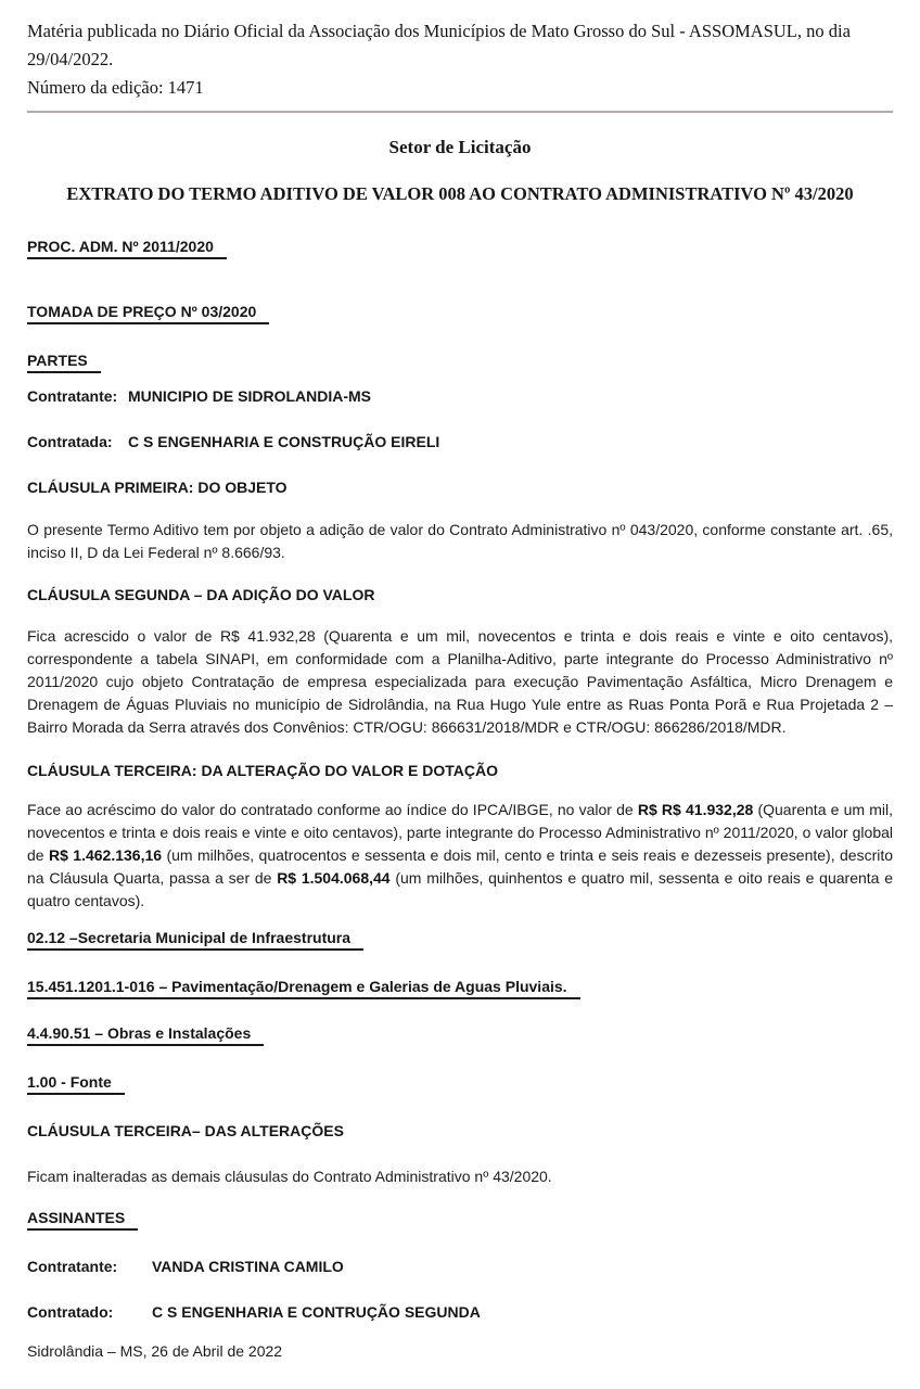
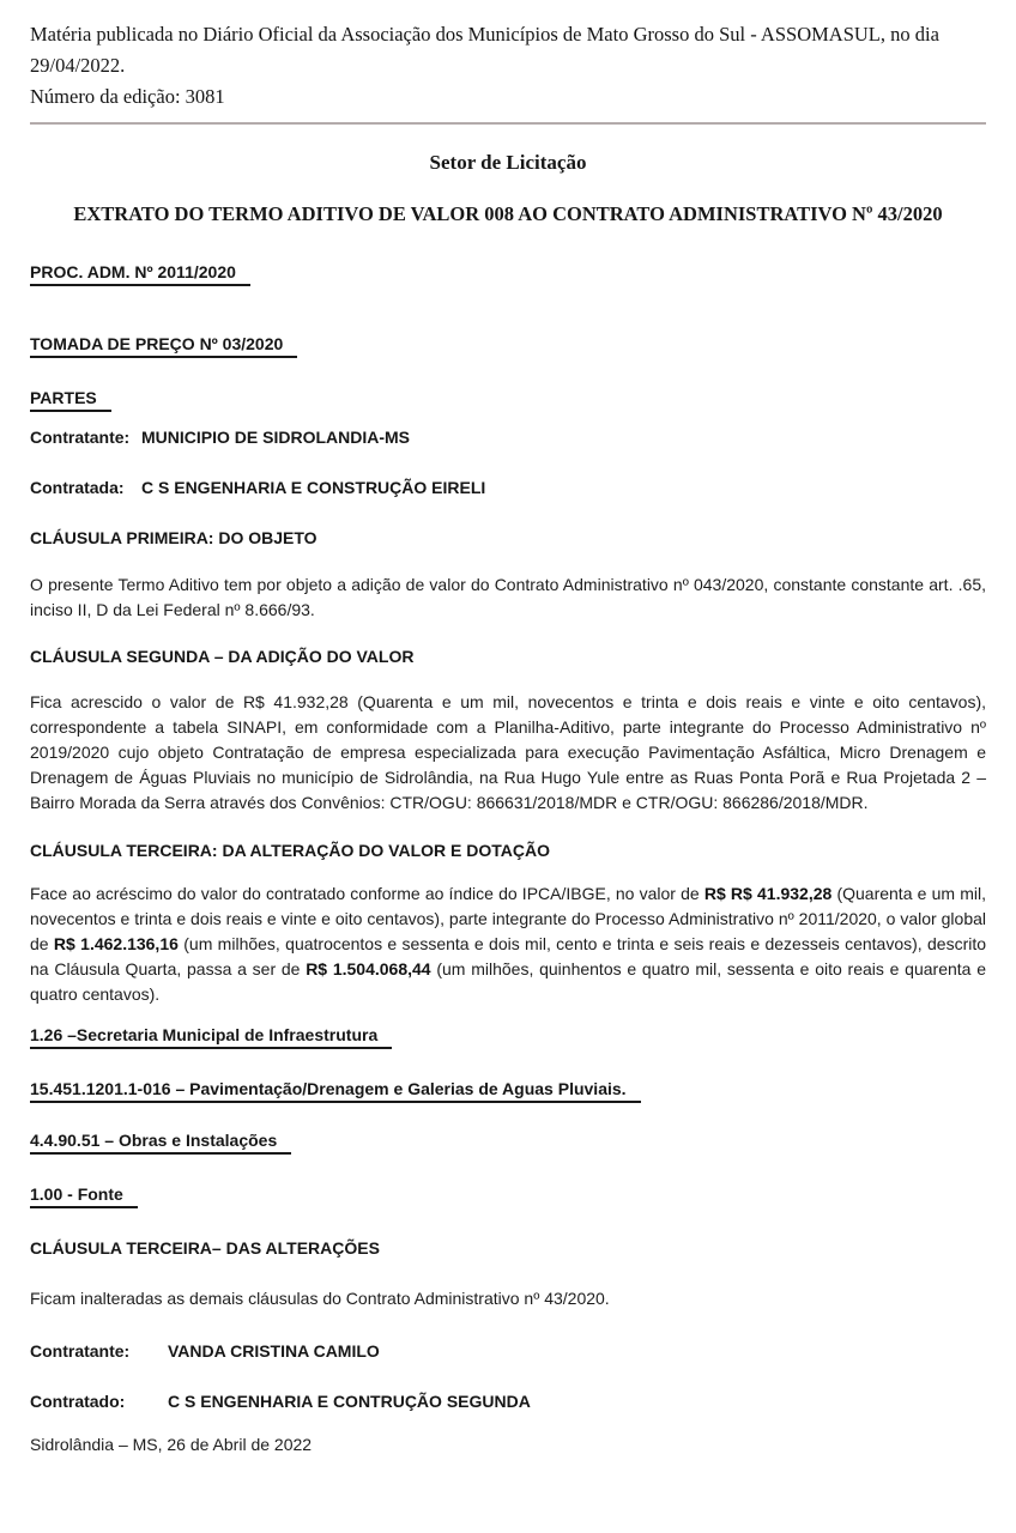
  Matéria publicada no Diário Oficial da Associação dos Municípios de Mato Grosso do Sul - ASSOMASUL, no dia 29/04/2022.
- Número da edição: 1471
+ Número da edição: 3081
  Setor de Licitação
  EXTRATO DO TERMO ADITIVO DE VALOR 008 AO CONTRATO ADMINISTRATIVO Nº 43/2020
  PROC. ADM. Nº 2011/2020
  TOMADA DE PREÇO Nº 03/2020
  PARTES
  Contratante:
  MUNICIPIO DE SIDROLANDIA-MS
  Contratada:
  C S ENGENHARIA E CONSTRUÇÃO EIRELI
  CLÁUSULA PRIMEIRA: DO OBJETO
- O presente Termo Aditivo tem por objeto a adição de valor do Contrato Administrativo nº 043/2020, conforme constante art. .65, inciso II, D da Lei Federal nº 8.666/93.
+ O presente Termo Aditivo tem por objeto a adição de valor do Contrato Administrativo nº 043/2020, constante constante art. .65, inciso II, D da Lei Federal nº 8.666/93.
  CLÁUSULA SEGUNDA – DA ADIÇÃO DO VALOR
- Fica acrescido o valor de R$ 41.932,28 (Quarenta e um mil, novecentos e trinta e dois reais e vinte e oito centavos), correspondente a tabela SINAPI, em conformidade com a Planilha-Aditivo, parte integrante do Processo Administrativo nº 2011/2020 cujo objeto Contratação de empresa especializada para execução Pavimentação Asfáltica, Micro Drenagem e Drenagem de Águas Pluviais no município de Sidrolândia, na Rua Hugo Yule entre as Ruas Ponta Porã e Rua Projetada 2 – Bairro Morada da Serra através dos Convênios: CTR/OGU: 866631/2018/MDR e CTR/OGU: 866286/2018/MDR.
+ Fica acrescido o valor de R$ 41.932,28 (Quarenta e um mil, novecentos e trinta e dois reais e vinte e oito centavos), correspondente a tabela SINAPI, em conformidade com a Planilha-Aditivo, parte integrante do Processo Administrativo nº 2019/2020 cujo objeto Contratação de empresa especializada para execução Pavimentação Asfáltica, Micro Drenagem e Drenagem de Águas Pluviais no município de Sidrolândia, na Rua Hugo Yule entre as Ruas Ponta Porã e Rua Projetada 2 – Bairro Morada da Serra através dos Convênios: CTR/OGU: 866631/2018/MDR e CTR/OGU: 866286/2018/MDR.
  CLÁUSULA TERCEIRA: DA ALTERAÇÃO DO VALOR E DOTAÇÃO
- Face ao acréscimo do valor do contratado conforme ao índice do IPCA/IBGE, no valor de R$ R$ 41.932,28 (Quarenta e um mil, novecentos e trinta e dois reais e vinte e oito centavos), parte integrante do Processo Administrativo nº 2011/2020, o valor global de R$ 1.462.136,16 (um milhões, quatrocentos e sessenta e dois mil, cento e trinta e seis reais e dezesseis presente), descrito na Cláusula Quarta, passa a ser de R$ 1.504.068,44 (um milhões, quinhentos e quatro mil, sessenta e oito reais e quarenta e quatro centavos).
+ Face ao acréscimo do valor do contratado conforme ao índice do IPCA/IBGE, no valor de R$ R$ 41.932,28 (Quarenta e um mil, novecentos e trinta e dois reais e vinte e oito centavos), parte integrante do Processo Administrativo nº 2011/2020, o valor global de R$ 1.462.136,16 (um milhões, quatrocentos e sessenta e dois mil, cento e trinta e seis reais e dezesseis centavos), descrito na Cláusula Quarta, passa a ser de R$ 1.504.068,44 (um milhões, quinhentos e quatro mil, sessenta e oito reais e quarenta e quatro centavos).
- 02.12 –Secretaria Municipal de Infraestrutura
+ 1.26 –Secretaria Municipal de Infraestrutura
  15.451.1201.1-016 – Pavimentação/Drenagem e Galerias de Aguas Pluviais.
  4.4.90.51 – Obras e Instalações
  1.00 - Fonte
  CLÁUSULA TERCEIRA– DAS ALTERAÇÕES
  Ficam inalteradas as demais cláusulas do Contrato Administrativo nº 43/2020.
- ASSINANTES
  Contratante:
  VANDA CRISTINA CAMILO
  Contratado:
  C S ENGENHARIA E CONTRUÇÃO SEGUNDA
  Sidrolândia – MS, 26 de Abril de 2022
